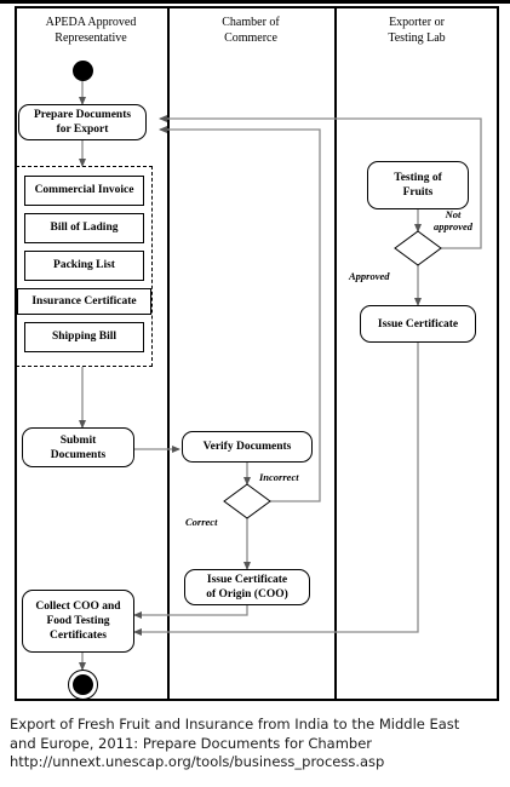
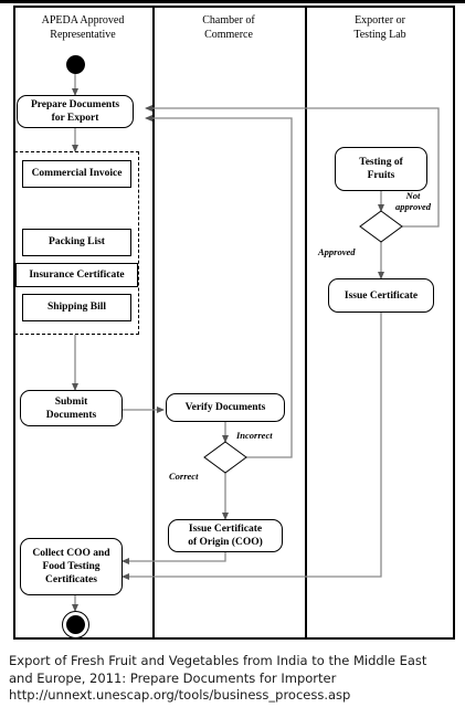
  APEDA Approved
  Representative
  Chamber of
  Commerce
  Exporter or
  Testing Lab
  Prepare Documents
  for Export
  Commercial Invoice
- Bill of Lading
  Packing List
  Insurance Certificate
  Shipping Bill
  Submit
  Documents
  Collect COO and
  Food Testing
  Certificates
  Verify Documents
  Issue Certificate
  of Origin (COO)
  Testing of
  Fruits
  Issue Certificate
  Not approved
  Approved
  Incorrect
  Correct
- Export of Fresh Fruit and Insurance from India to the Middle East
+ Export of Fresh Fruit and Vegetables from India to the Middle East
- and Europe, 2011: Prepare Documents for Chamber
+ and Europe, 2011: Prepare Documents for Importer
  http://unnext.unescap.org/tools/business_process.asp
